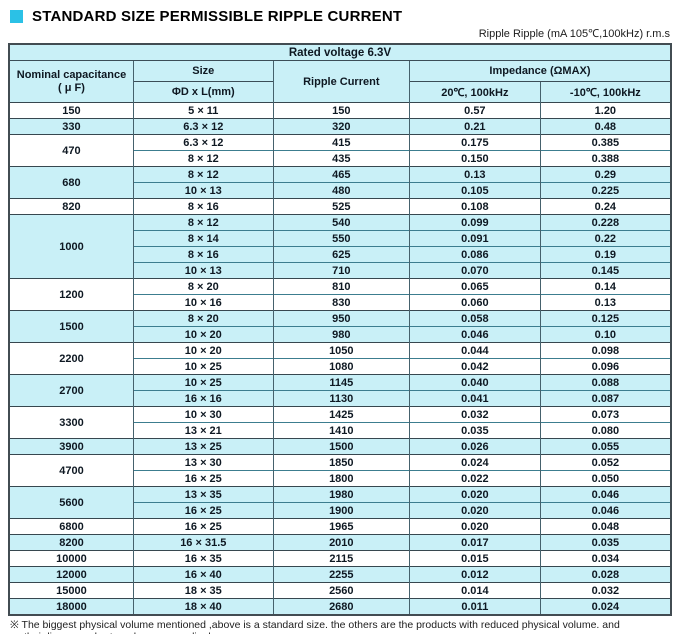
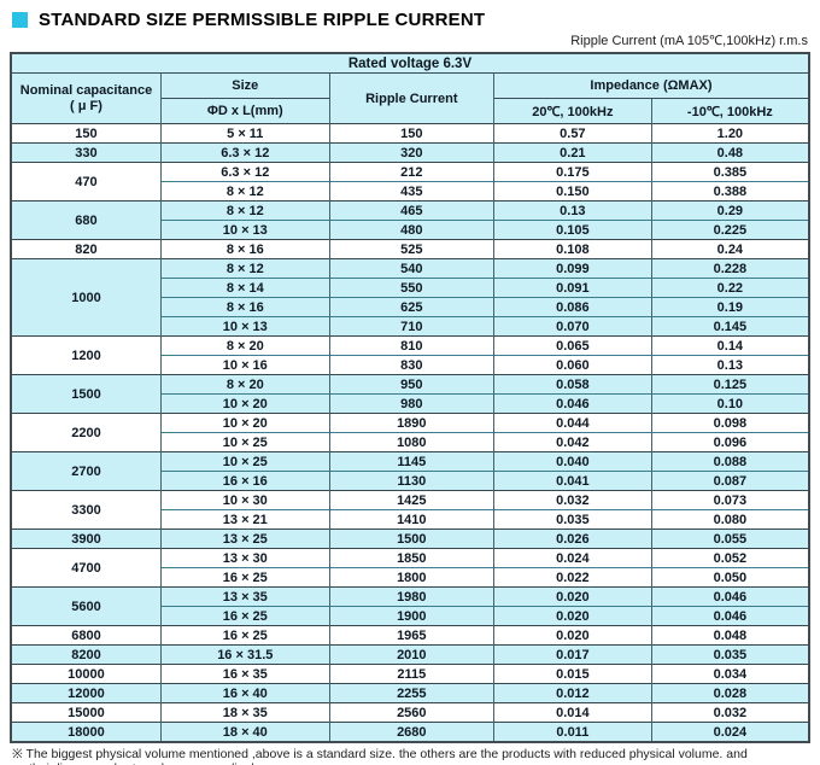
  STANDARD SIZE PERMISSIBLE RIPPLE CURRENT
- Ripple Ripple (mA 105℃,100kHz) r.m.s
+ Ripple Current (mA 105℃,100kHz) r.m.s
  Rated voltage 6.3V
  Nominal capacitance ( μ F)	Size	Ripple Current	Impedance (ΩMAX)
  ΦD x L(mm)	20℃, 100kHz	-10℃, 100kHz
  150	5 × 11	150	0.57	1.20
  330	6.3 × 12	320	0.21	0.48
- 470	6.3 × 12	415	0.175	0.385
+ 470	6.3 × 12	212	0.175	0.385
  8 × 12	435	0.150	0.388
  680	8 × 12	465	0.13	0.29
  10 × 13	480	0.105	0.225
  820	8 × 16	525	0.108	0.24
  1000	8 × 12	540	0.099	0.228
  8 × 14	550	0.091	0.22
  8 × 16	625	0.086	0.19
  10 × 13	710	0.070	0.145
  1200	8 × 20	810	0.065	0.14
  10 × 16	830	0.060	0.13
  1500	8 × 20	950	0.058	0.125
  10 × 20	980	0.046	0.10
- 2200	10 × 20	1050	0.044	0.098
+ 2200	10 × 20	1890	0.044	0.098
  10 × 25	1080	0.042	0.096
  2700	10 × 25	1145	0.040	0.088
  16 × 16	1130	0.041	0.087
  3300	10 × 30	1425	0.032	0.073
  13 × 21	1410	0.035	0.080
  3900	13 × 25	1500	0.026	0.055
  4700	13 × 30	1850	0.024	0.052
  16 × 25	1800	0.022	0.050
  5600	13 × 35	1980	0.020	0.046
  16 × 25	1900	0.020	0.046
  6800	16 × 25	1965	0.020	0.048
  8200	16 × 31.5	2010	0.017	0.035
  10000	16 × 35	2115	0.015	0.034
  12000	16 × 40	2255	0.012	0.028
  15000	18 × 35	2560	0.014	0.032
  18000	18 × 40	2680	0.011	0.024
  ※ The biggest physical volume mentioned ,above is a standard size. the others are the products with reduced physical volume. and
